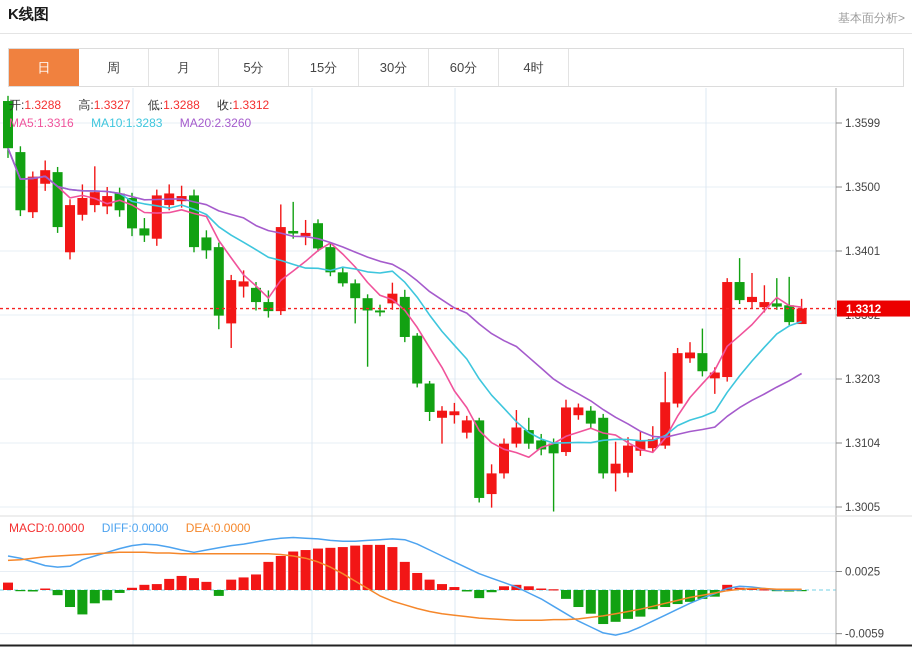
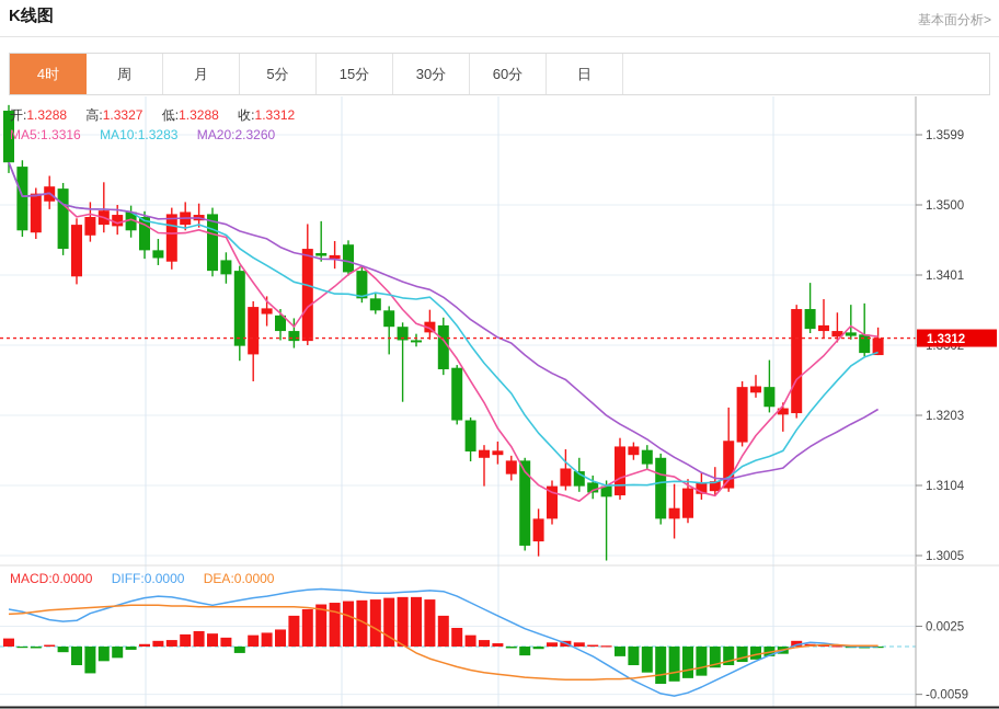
  K线图
  基本面分析>
- 日
+ 4时
  周
  月
  5分
  15分
  30分
  60分
- 4时
+ 日
  1.3599
  1.3500
  1.3401
  1.3203
  1.3104
  1.3005
  0.0025
  -0.0059
  1.3312
  开:1.3288 高:1.3327 低:1.3288 收:1.3312
  MA5:1.3316 MA10:1.3283 MA20:2.3260
  MACD:0.0000 DIFF:0.0000 DEA:0.0000
